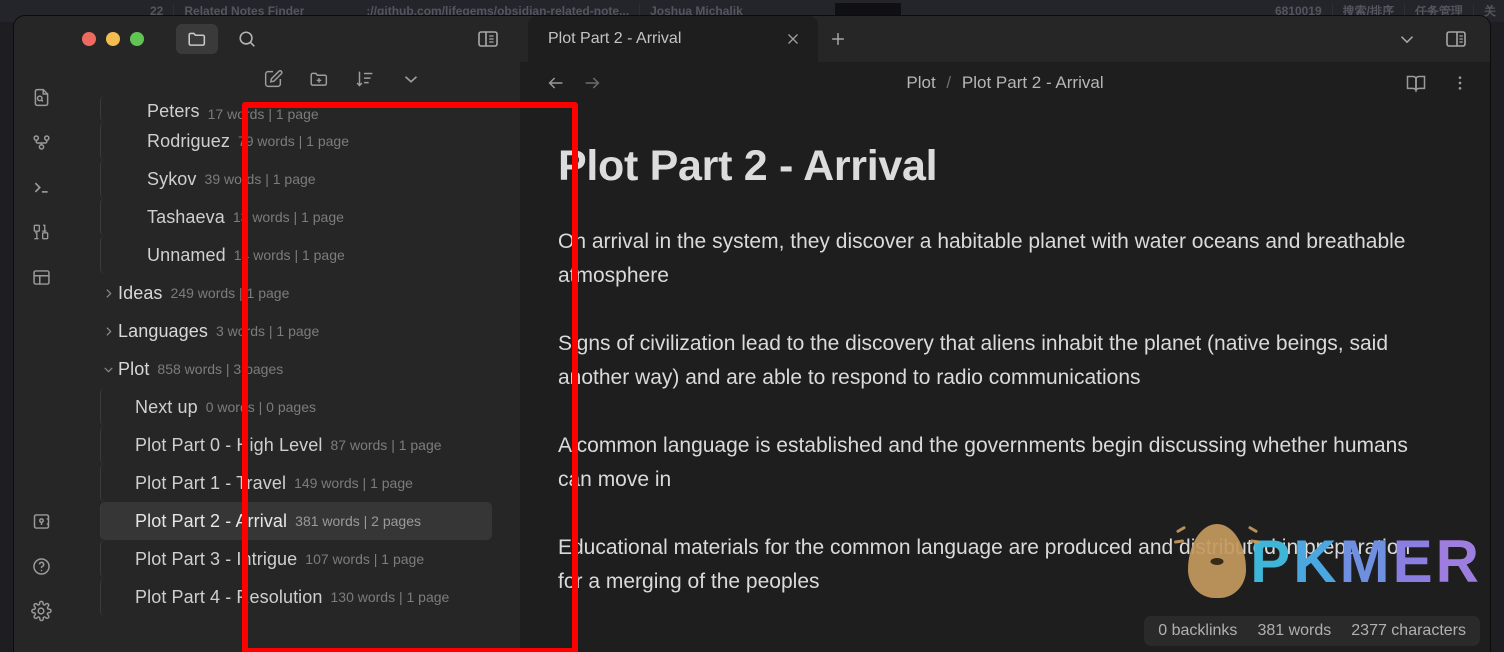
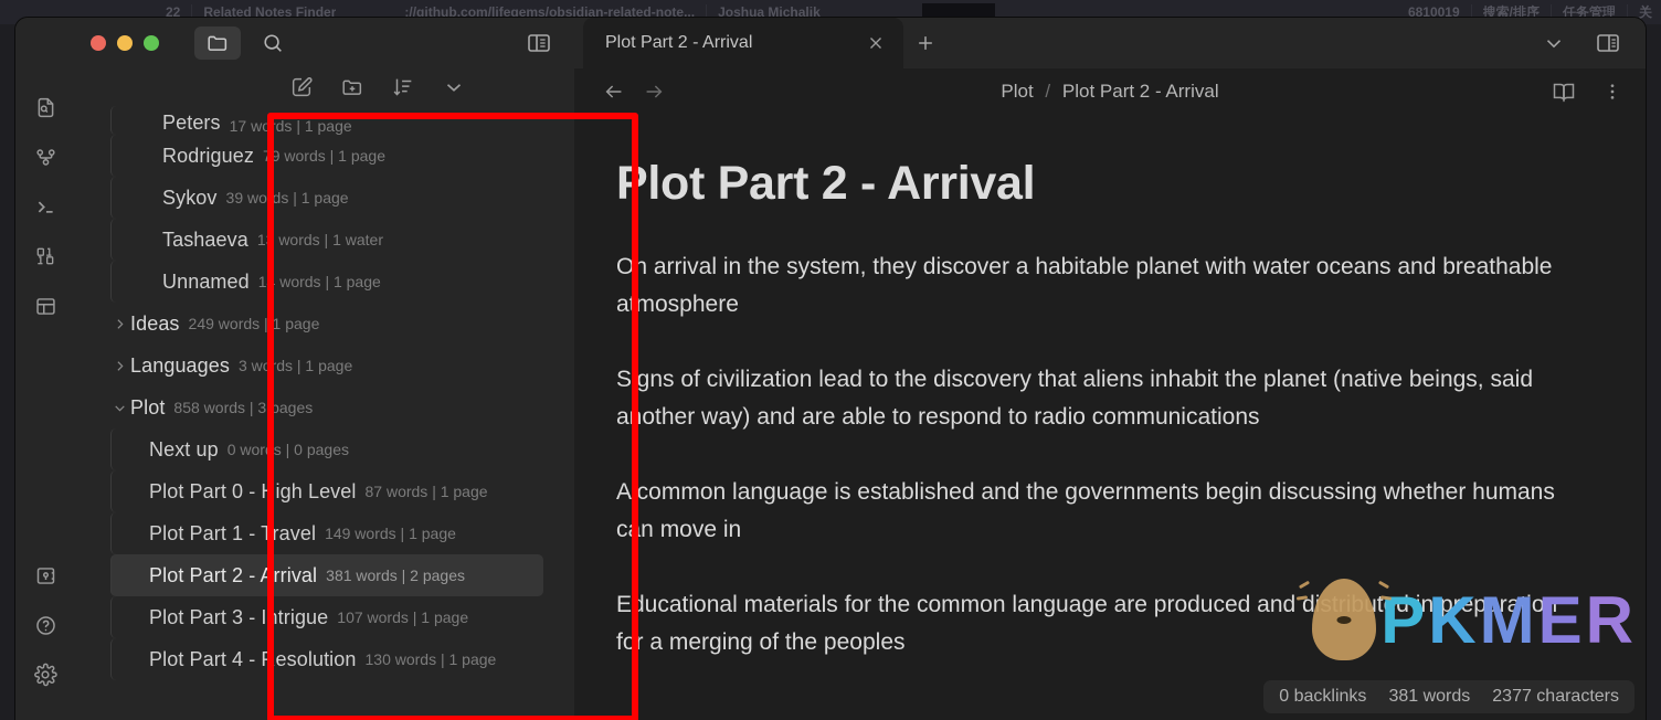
  22
  Related Notes Finder
  ://github.com/lifegems/obsidian-related-note...
  Joshua Michalik
  6810019
  搜索/排序
  任务管理
  关
  Peters
  17 words | 1 page
  Rodriguez
  79 words | 1 page
  Sykov
  39 words | 1 page
  Tashaeva
- 13 words | 1 page
+ 13 words | 1 water
  Unnamed
  14 words | 1 page
  Ideas
  249 words | 1 page
  Languages
  3 words | 1 page
  Plot
  858 words | 3 pages
  Next up
  0 words | 0 pages
  Plot Part 0 - High Level
  87 words | 1 page
  Plot Part 1 - Travel
  149 words | 1 page
  Plot Part 2 - Arrival
  381 words | 2 pages
  Plot Part 3 - Intrigue
  107 words | 1 page
  Plot Part 4 - Resolution
  130 words | 1 page
  Plot Part 2 - Arrival
  Plot / Plot Part 2 - Arrival
  Plot Part 2 - Arrival
  On arrival in the system, they discover a habitable planet with water oceans and breathable atmosphere
  Signs of civilization lead to the discovery that aliens inhabit the planet (native beings, said another way) and are able to respond to radio communications
  A common language is established and the governments begin discussing whether humans can move in
  Educational materials for the common language are produced and dted in preparation for a merging of the peoples
  P
  K
  M
  E
  R
  0 backlinks
  381 words
  2377 characters
